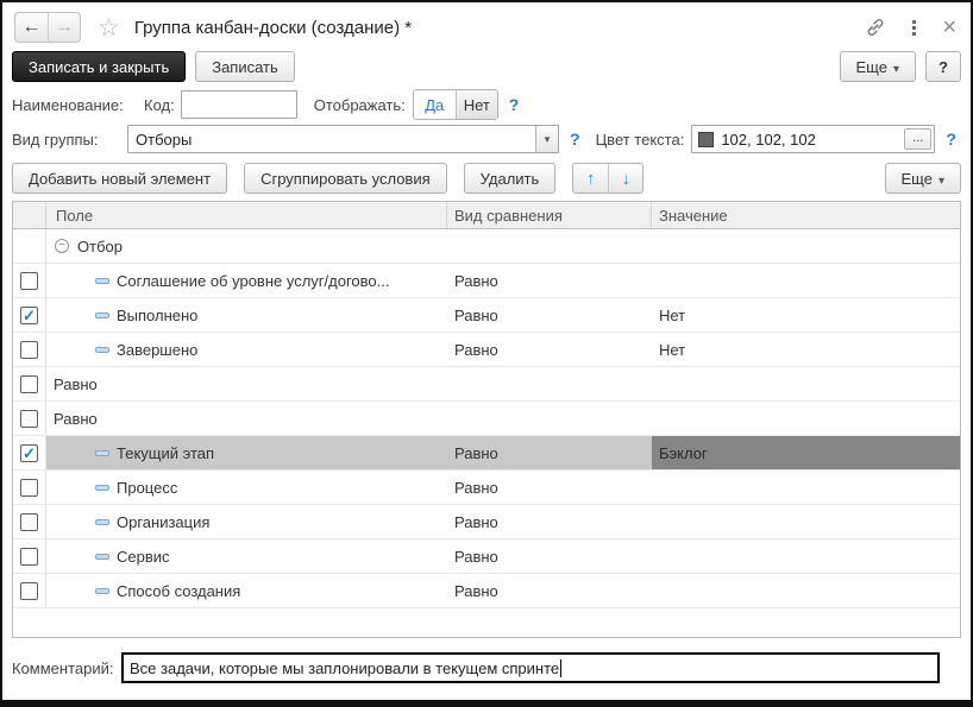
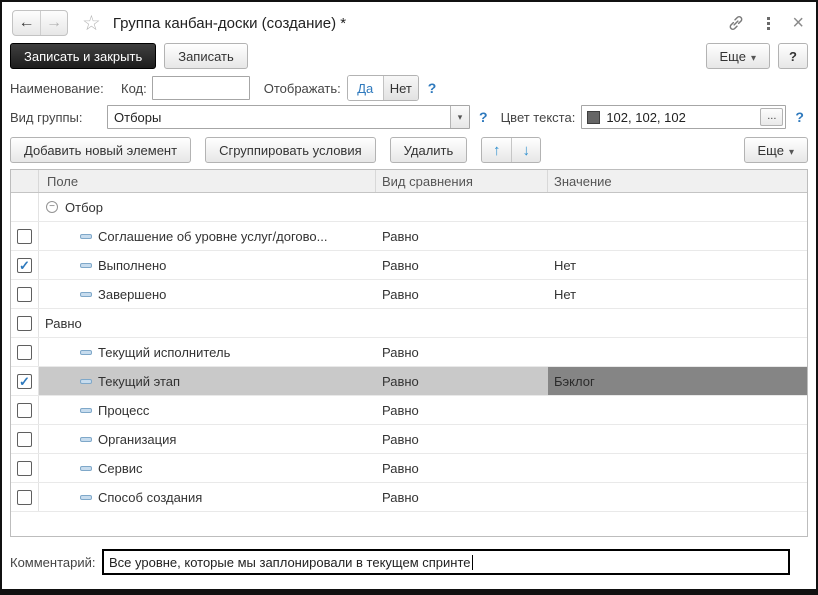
  ←
  →
  ☆
  Группа канбан-доски (создание) *
  ×
  Записать и закрыть
  Записать
  Еще ▾
  ?
  Наименование:
  Код:
  Отображать:
  Да
  Нет
  ?
  Вид группы:
  Отборы
  ▾
  ?
  Цвет текста:
  102, 102, 102
  ...
  ?
  Добавить новый элемент
  Сгруппировать условия
  Удалить
  ↑
  ↓
  Еще ▾
  Поле
  Вид сравнения
  Значение
  −
  Отбор
  Соглашение об уровне услуг/догово...
  Равно
  ✓
  Выполнено
  Равно
  Нет
  Завершено
  Равно
  Нет
  Равно
+ Текущий исполнитель
  Равно
  ✓
  Текущий этап
  Равно
  Бэклог
  Процесс
  Равно
  Организация
  Равно
  Сервис
  Равно
  Способ создания
  Равно
  Комментарий:
- Все задачи, которые мы заплонировали в текущем спринте
+ Все уровне, которые мы заплонировали в текущем спринте
